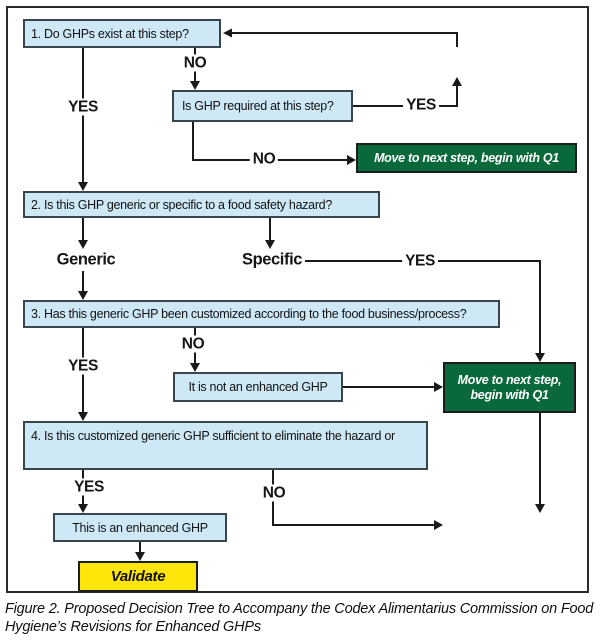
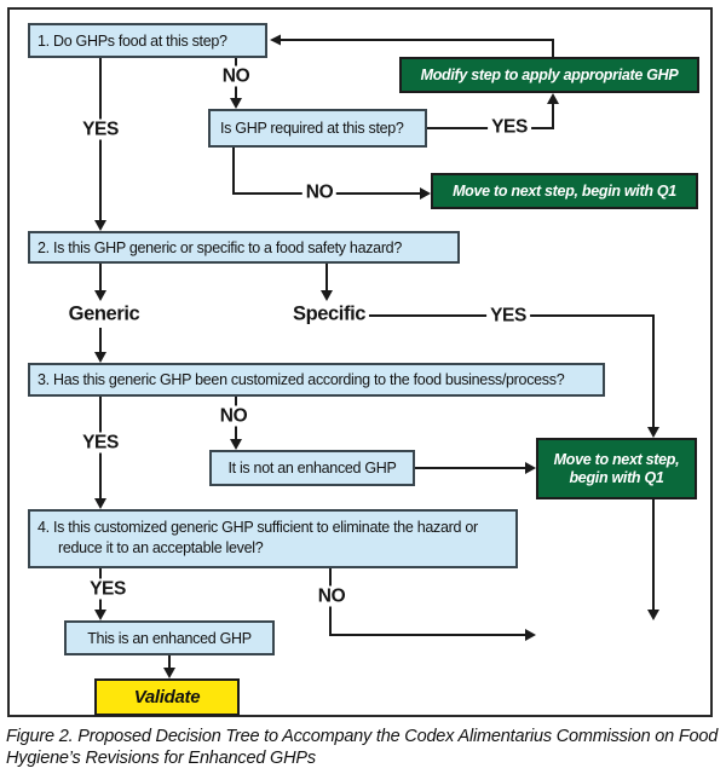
- 1. Do GHPs exist at this step?
+ 1. Do GHPs food at this step?
  Is GHP required at this step?
+ Modify step to apply appropriate GHP
  Move to next step, begin with Q1
  2. Is this GHP generic or specific to a food safety hazard?
  3. Has this generic GHP been customized according to the food business/process?
  It is not an enhanced GHP
  Move to next step,
  begin with Q1
  4. Is this customized generic GHP sufficient to eliminate the hazard or
+ reduce it to an acceptable level?
  This is an enhanced GHP
  Validate
  NO
  YES
  YES
  NO
  Generic
  Specific
  YES
  NO
  YES
  YES
  NO
  Figure 2. Proposed Decision Tree to Accompany the Codex Alimentarius Commission on Food Hygiene’s Revisions for Enhanced GHPs
